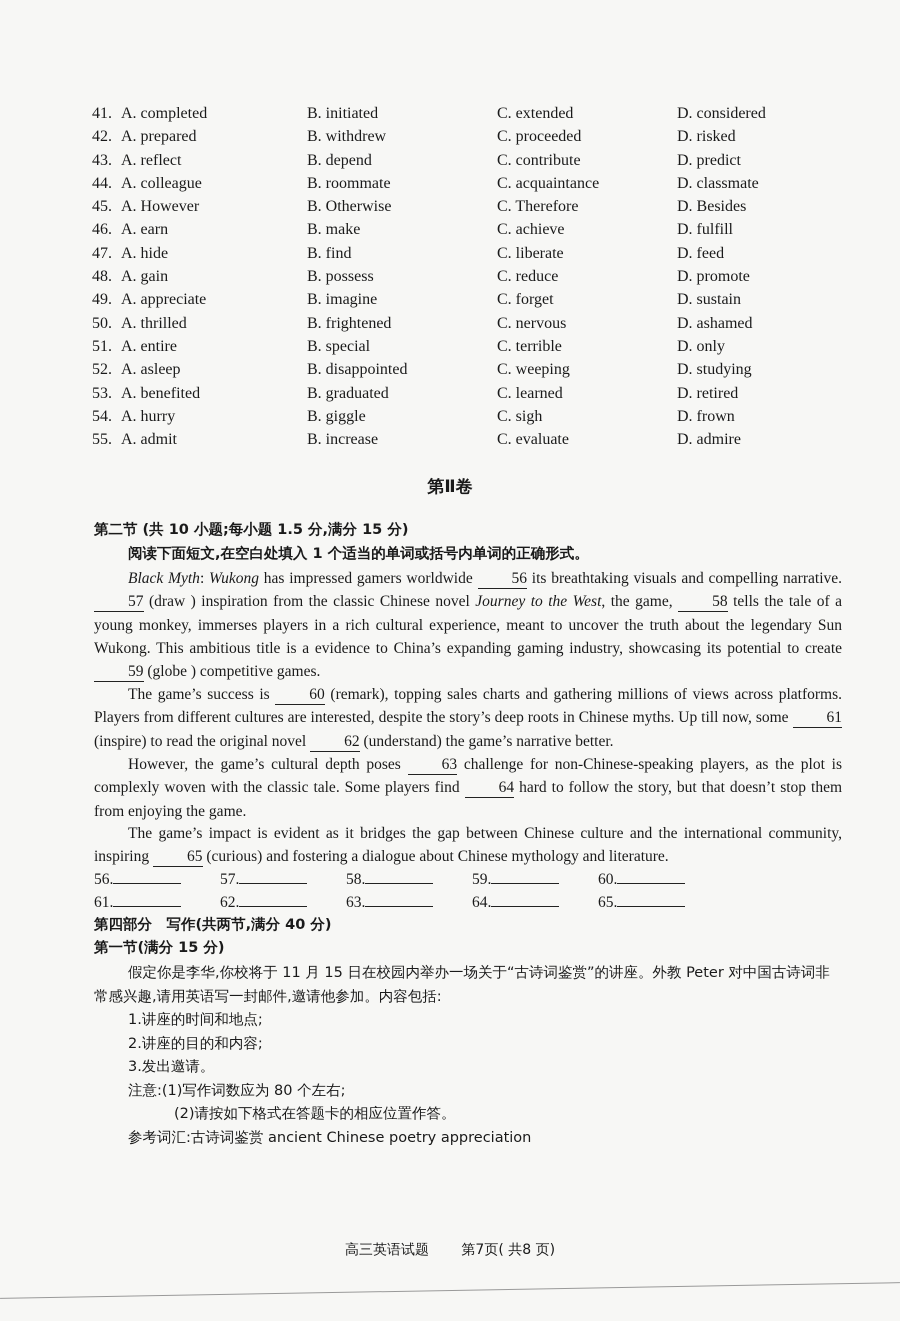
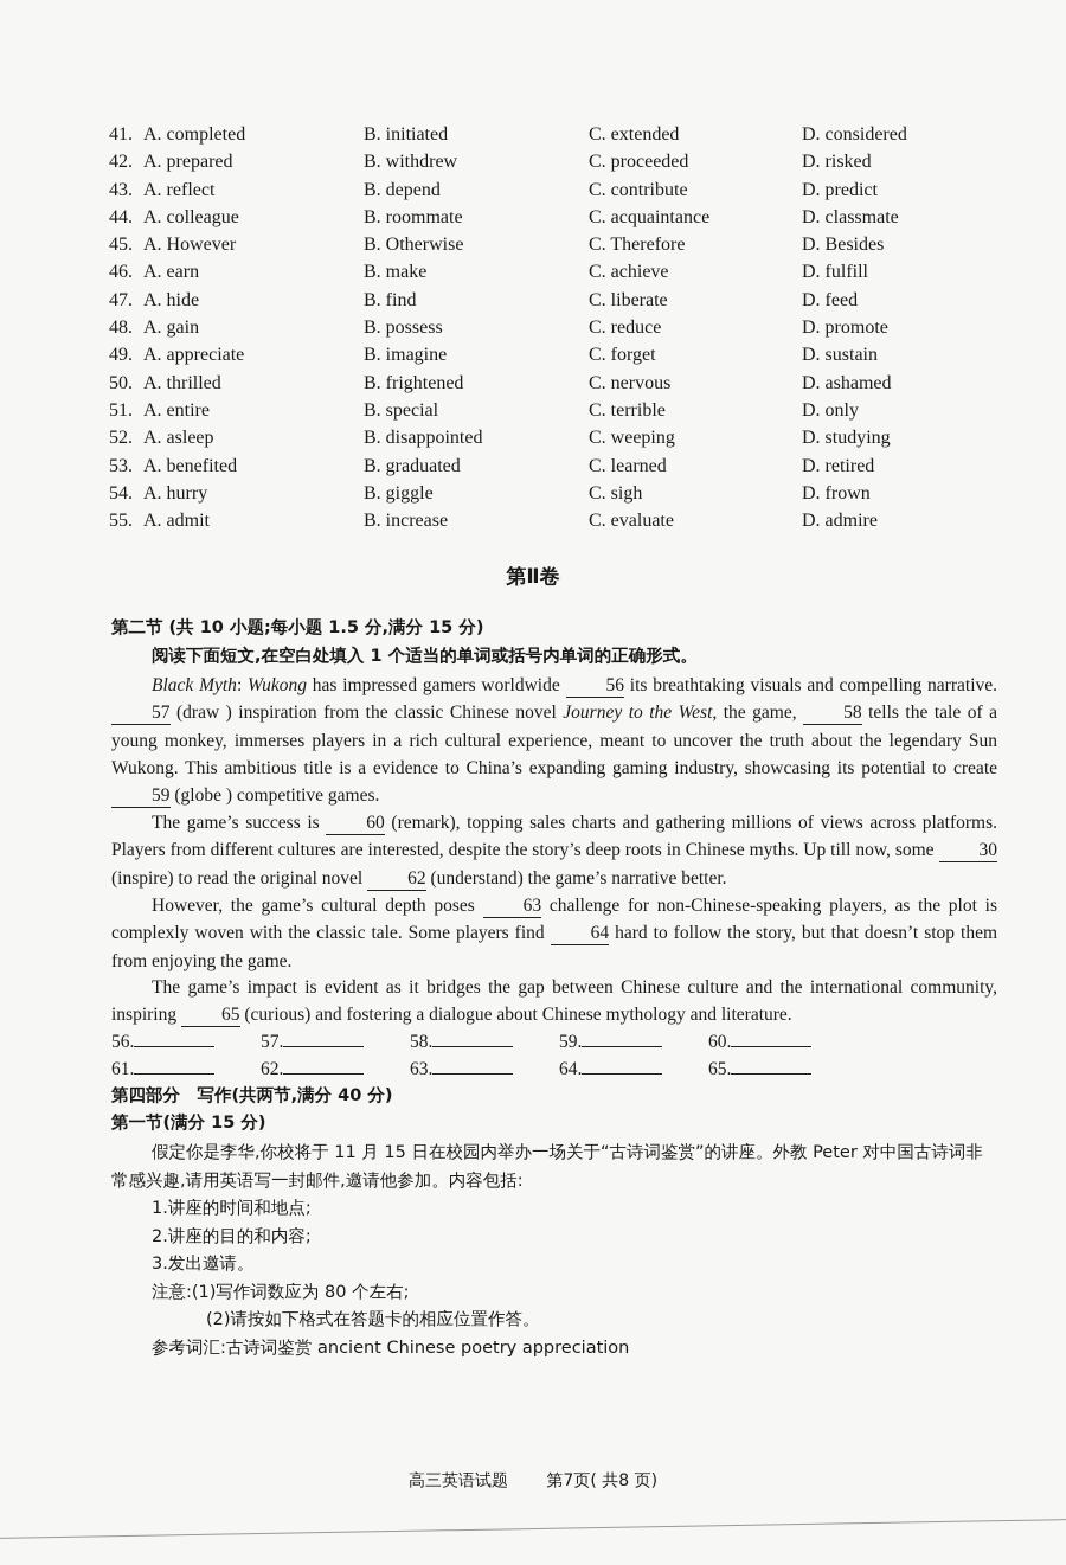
  41.
  A. completed
  B. initiated
  C. extended
  D. considered
  42.
  A. prepared
  B. withdrew
  C. proceeded
  D. risked
  43.
  A. reflect
  B. depend
  C. contribute
  D. predict
  44.
  A. colleague
  B. roommate
  C. acquaintance
  D. classmate
  45.
  A. However
  B. Otherwise
  C. Therefore
  D. Besides
  46.
  A. earn
  B. make
  C. achieve
  D. fulfill
  47.
  A. hide
  B. find
  C. liberate
  D. feed
  48.
  A. gain
  B. possess
  C. reduce
  D. promote
  49.
  A. appreciate
  B. imagine
  C. forget
  D. sustain
  50.
  A. thrilled
  B. frightened
  C. nervous
  D. ashamed
  51.
  A. entire
  B. special
  C. terrible
  D. only
  52.
  A. asleep
  B. disappointed
  C. weeping
  D. studying
  53.
  A. benefited
  B. graduated
  C. learned
  D. retired
  54.
  A. hurry
  B. giggle
  C. sigh
  D. frown
  55.
  A. admit
  B. increase
  C. evaluate
  D. admire
  第Ⅱ卷
  第二节 (共 10 小题;每小题 1.5 分,满分 15 分)
  阅读下面短文,在空白处填入 1 个适当的单词或括号内单词的正确形式。
  Black Myth: Wukong has impressed gamers worldwide 56 its breathtaking visuals and compelling narrative. 57 (draw ) inspiration from the classic Chinese novel Journey to the West, the game, 58 tells the tale of a young monkey, immerses players in a rich cultural experience, meant to uncover the truth about the legendary Sun Wukong. This ambitious title is a evidence to China’s expanding gaming industry, showcasing its potential to create 59 (globe ) competitive games.
- The game’s success is 60 (remark), topping sales charts and gathering millions of views across platforms. Players from different cultures are interested, despite the story’s deep roots in Chinese myths. Up till now, some 61 (inspire) to read the original novel 62 (understand) the game’s narrative better.
+ The game’s success is 60 (remark), topping sales charts and gathering millions of views across platforms. Players from different cultures are interested, despite the story’s deep roots in Chinese myths. Up till now, some 30 (inspire) to read the original novel 62 (understand) the game’s narrative better.
  However, the game’s cultural depth poses 63 challenge for non-Chinese-speaking players, as the plot is complexly woven with the classic tale. Some players find 64 hard to follow the story, but that doesn’t stop them from enjoying the game.
  The game’s impact is evident as it bridges the gap between Chinese culture and the international community, inspiring 65 (curious) and fostering a dialogue about Chinese mythology and literature.
  56.
  57.
  58.
  59.
  60.
  61.
  62.
  63.
  64.
  65.
  第四部分 写作(共两节,满分 40 分)
  第一节(满分 15 分)
  假定你是李华,你校将于 11 月 15 日在校园内举办一场关于“古诗词鉴赏”的讲座。外教 Peter 对中国古诗词非常感兴趣,请用英语写一封邮件,邀请他参加。内容包括:
  1.讲座的时间和地点;
  2.讲座的目的和内容;
  3.发出邀请。
  注意:(1)写作词数应为 80 个左右;
  (2)请按如下格式在答题卡的相应位置作答。
  参考词汇:古诗词鉴赏 ancient Chinese poetry appreciation
  高三英语试题 第7页( 共8 页)
